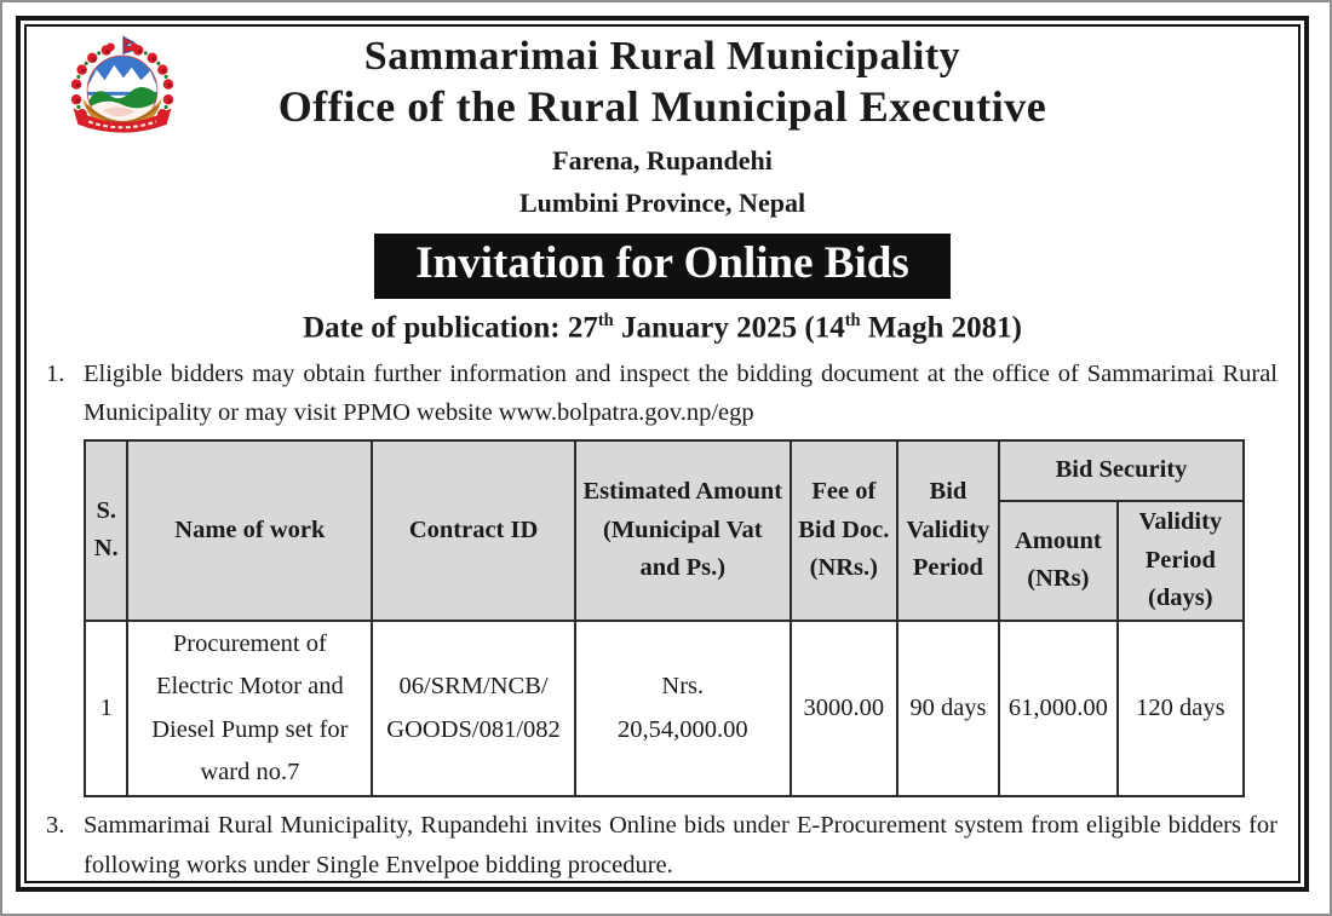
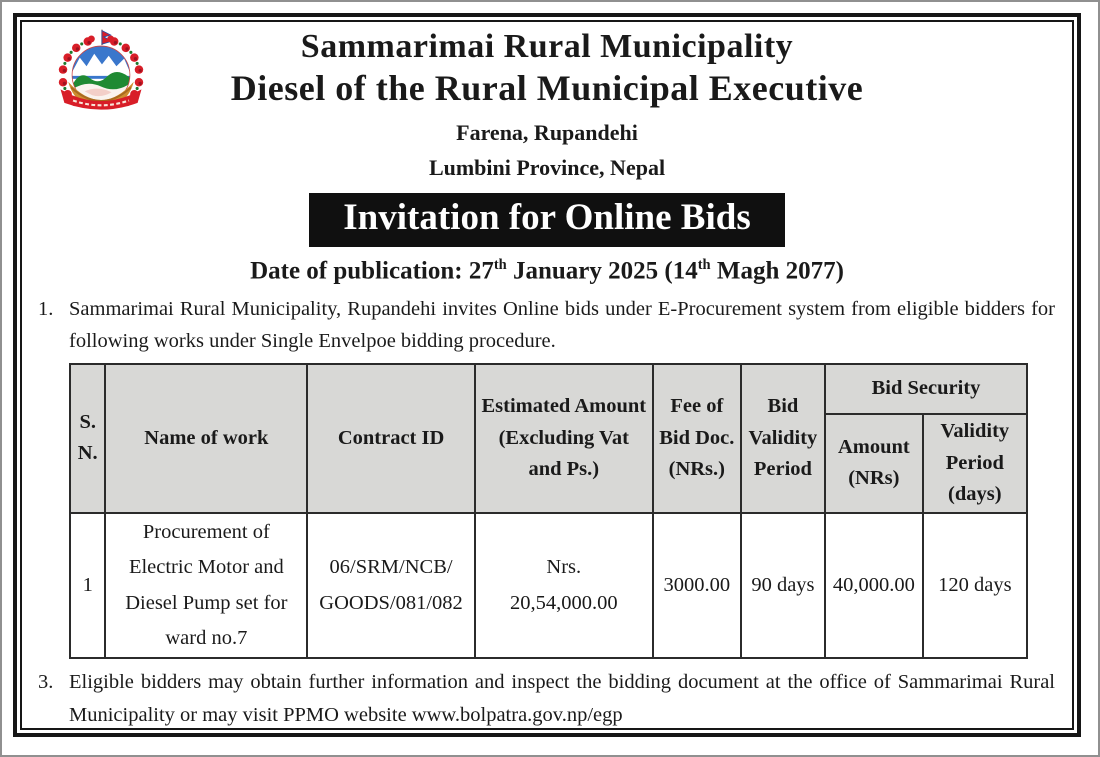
  Sammarimai Rural Municipality
- Office of the Rural Municipal Executive
+ Diesel of the Rural Municipal Executive
  Farena, Rupandehi
  Lumbini Province, Nepal
  Invitation for Online Bids
- Date of publication: 27th January 2025 (14th Magh 2081)
+ Date of publication: 27th January 2025 (14th Magh 2077)
  1.
- Eligible bidders may obtain further information and inspect the bidding document at the office of Sammarimai Rural Municipality or may visit PPMO website www.bolpatra.gov.np/egp
+ Sammarimai Rural Municipality, Rupandehi invites Online bids under E-Procurement system from eligible bidders for following works under Single Envelpoe bidding procedure.
- S. N.	Name of work	Contract ID	Estimated Amount (Municipal Vat and Ps.)	Fee of Bid Doc. (NRs.)	Bid Validity Period	Bid Security
+ S. N.	Name of work	Contract ID	Estimated Amount (Excluding Vat and Ps.)	Fee of Bid Doc. (NRs.)	Bid Validity Period	Bid Security
  Amount (NRs)	Validity Period (days)
- 1	Procurement of Electric Motor and Diesel Pump set for ward no.7	06/SRM/NCB/ GOODS/081/082	Nrs. 20,54,000.00	3000.00	90 days	61,000.00	120 days
+ 1	Procurement of Electric Motor and Diesel Pump set for ward no.7	06/SRM/NCB/ GOODS/081/082	Nrs. 20,54,000.00	3000.00	90 days	40,000.00	120 days
  3.
- Sammarimai Rural Municipality, Rupandehi invites Online bids under E-Procurement system from eligible bidders for following works under Single Envelpoe bidding procedure.
+ Eligible bidders may obtain further information and inspect the bidding document at the office of Sammarimai Rural Municipality or may visit PPMO website www.bolpatra.gov.np/egp
